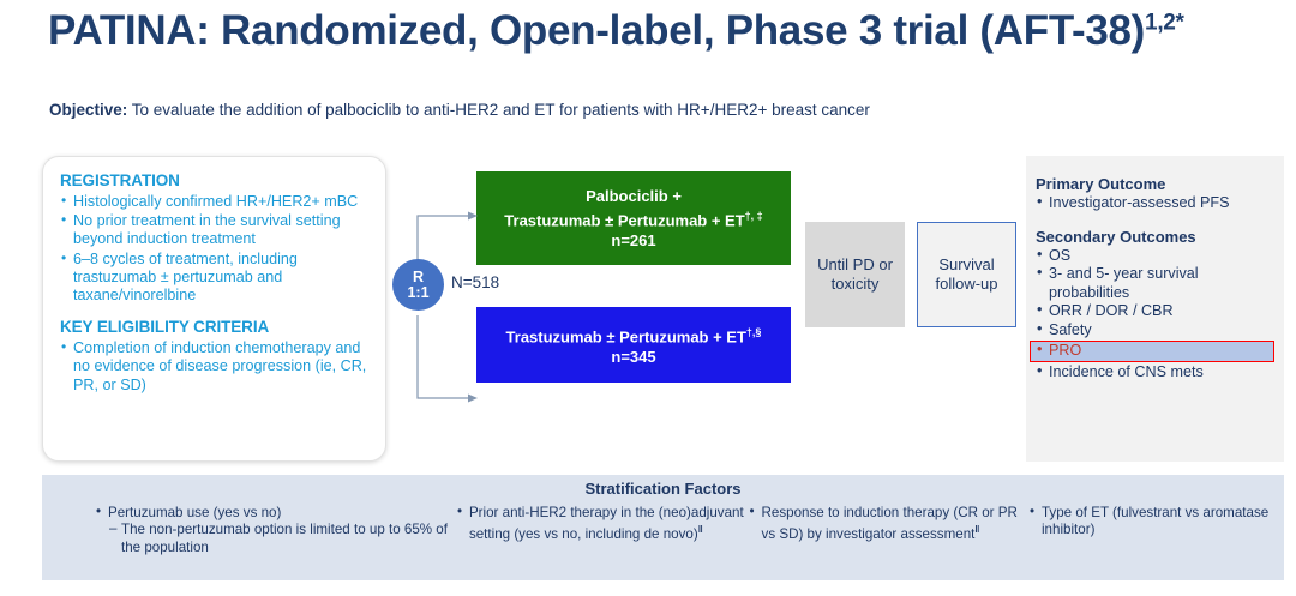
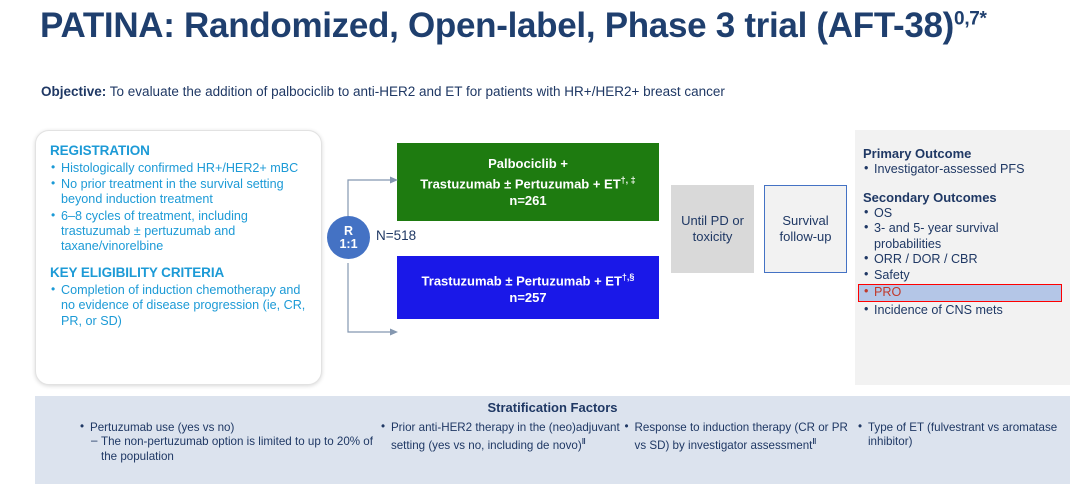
- PATINA: Randomized, Open-label, Phase 3 trial (AFT-38)1,2*
+ PATINA: Randomized, Open-label, Phase 3 trial (AFT-38)0,7*
  Objective: To evaluate the addition of palbociclib to anti-HER2 and ET for patients with HR+/HER2+ breast cancer
  REGISTRATION
  Histologically confirmed HR+/HER2+ mBC
  No prior treatment in the survival setting beyond induction treatment
  6–8 cycles of treatment, including trastuzumab ± pertuzumab and taxane/vinorelbine
  KEY ELIGIBILITY CRITERIA
  Completion of induction chemotherapy and no evidence of disease progression (ie, CR, PR, or SD)
  R
  1:1
  N=518
  Palbociclib +
  Trastuzumab ± Pertuzumab + ET†, ‡
  n=261
  Trastuzumab ± Pertuzumab + ET†,§
- n=345
+ n=257
  Until PD or toxicity
  Survival follow-up
  Primary Outcome
  Investigator-assessed PFS
  Secondary Outcomes
  OS
  3- and 5- year survival probabilities
  ORR / DOR / CBR
  Safety
  PRO
  Incidence of CNS mets
  Stratification Factors
  Pertuzumab use (yes vs no)
- The non-pertuzumab option is limited to up to 65% of the population
+ The non-pertuzumab option is limited to up to 20% of the population
  Prior anti-HER2 therapy in the (neo)adjuvant setting (yes vs no, including de novo)‖
  Response to induction therapy (CR or PR vs SD) by investigator assessment‖
  Type of ET (fulvestrant vs aromatase inhibitor)
